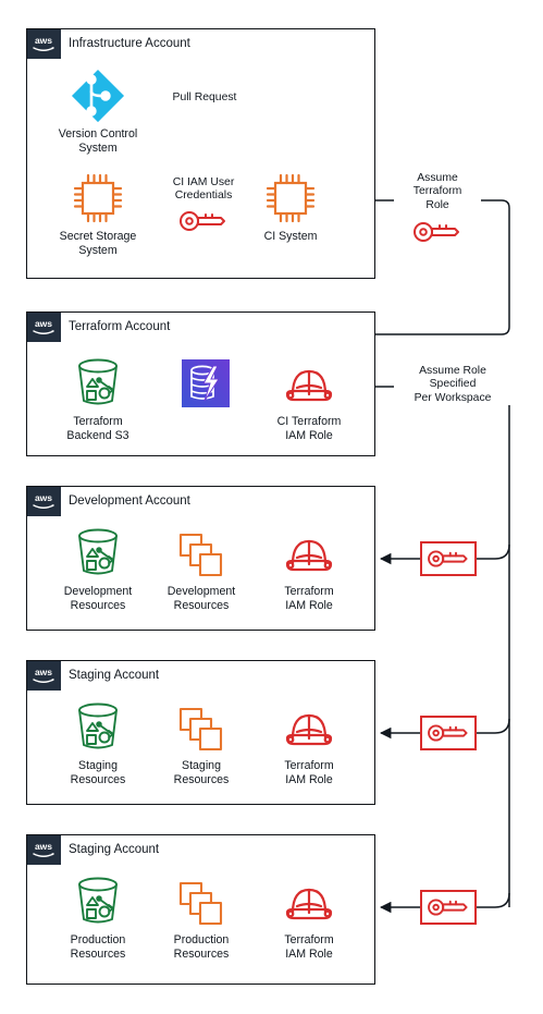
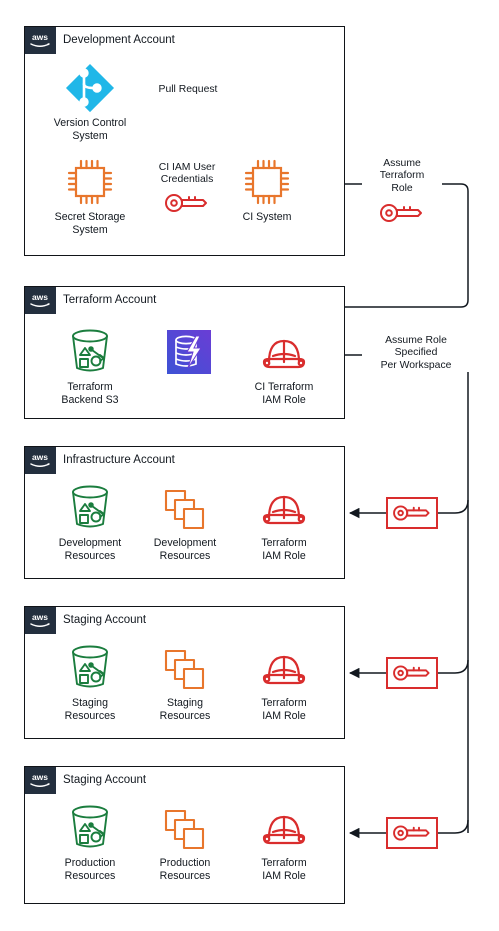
  aws
- Infrastructure Account
+ Development Account
  Version Control
  System
  Secret Storage
  System
  CI System
  Pull Request
  CI IAM User
  Credentials
  Assume
  Terraform
  Role
  aws
  Terraform Account
  Terraform
  Backend S3
  CI Terraform
  IAM Role
  Assume Role
  Specified
  Per Workspace
  aws
- Development Account
+ Infrastructure Account
  Development
  Resources
  Development
  Resources
  Terraform
  IAM Role
  aws
  Staging Account
  Staging
  Resources
  Staging
  Resources
  Terraform
  IAM Role
  aws
  Staging Account
  Production
  Resources
  Production
  Resources
  Terraform
  IAM Role
